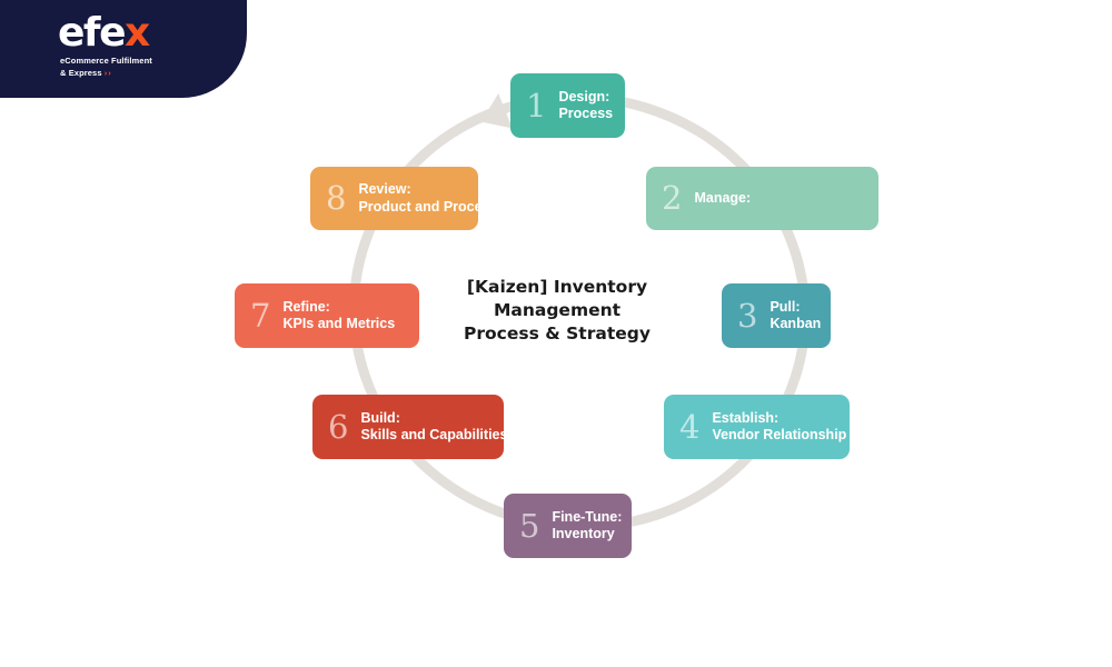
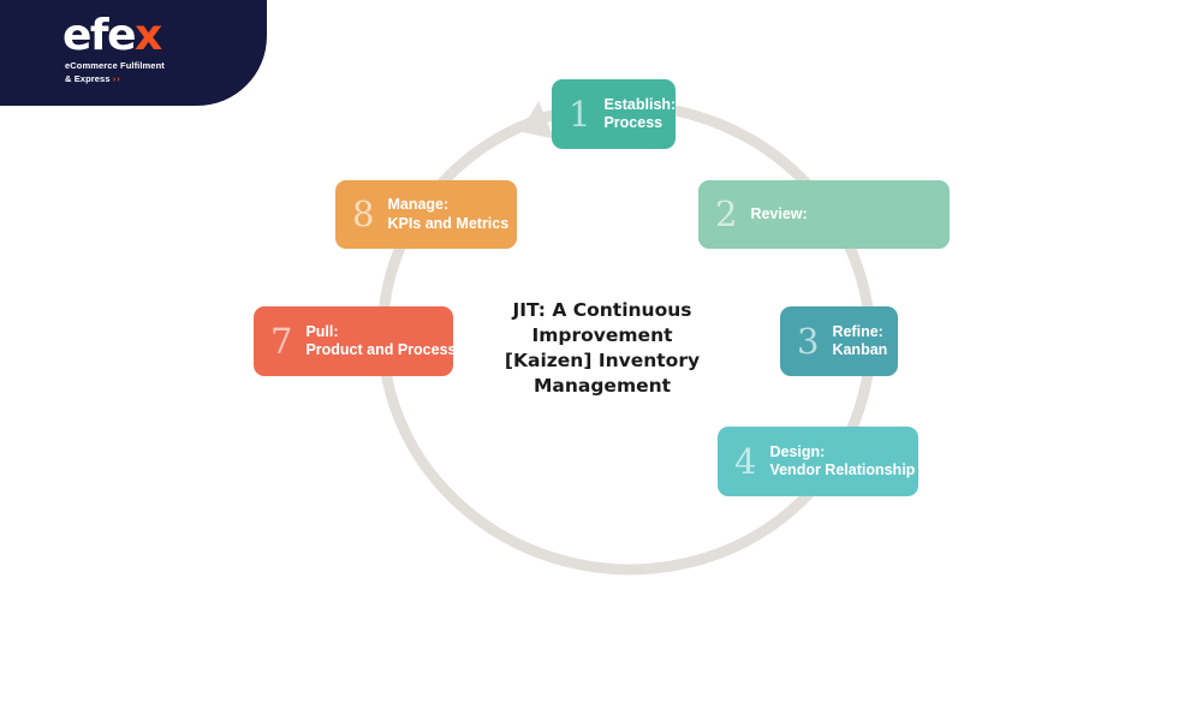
  efex
  eCommerce Fulfilment
  & Express ››
+ JIT: A Continuous Improvement
  [Kaizen] Inventory Management
- Process & Strategy
  1
- Design:
+ Establish:
  Process
  2
- Manage:
+ Review:
  3
- Pull:
+ Refine:
  Kanban
  4
- Establish:
+ Design:
  Vendor Relationship
- 5
- Fine-Tune:
- Inventory
- 6
- Build:
- Skills and Capabilities
  7
- Refine:
+ Pull:
- KPIs and Metrics
+ Product and Process
  8
- Review:
+ Manage:
- Product and Process
+ KPIs and Metrics
